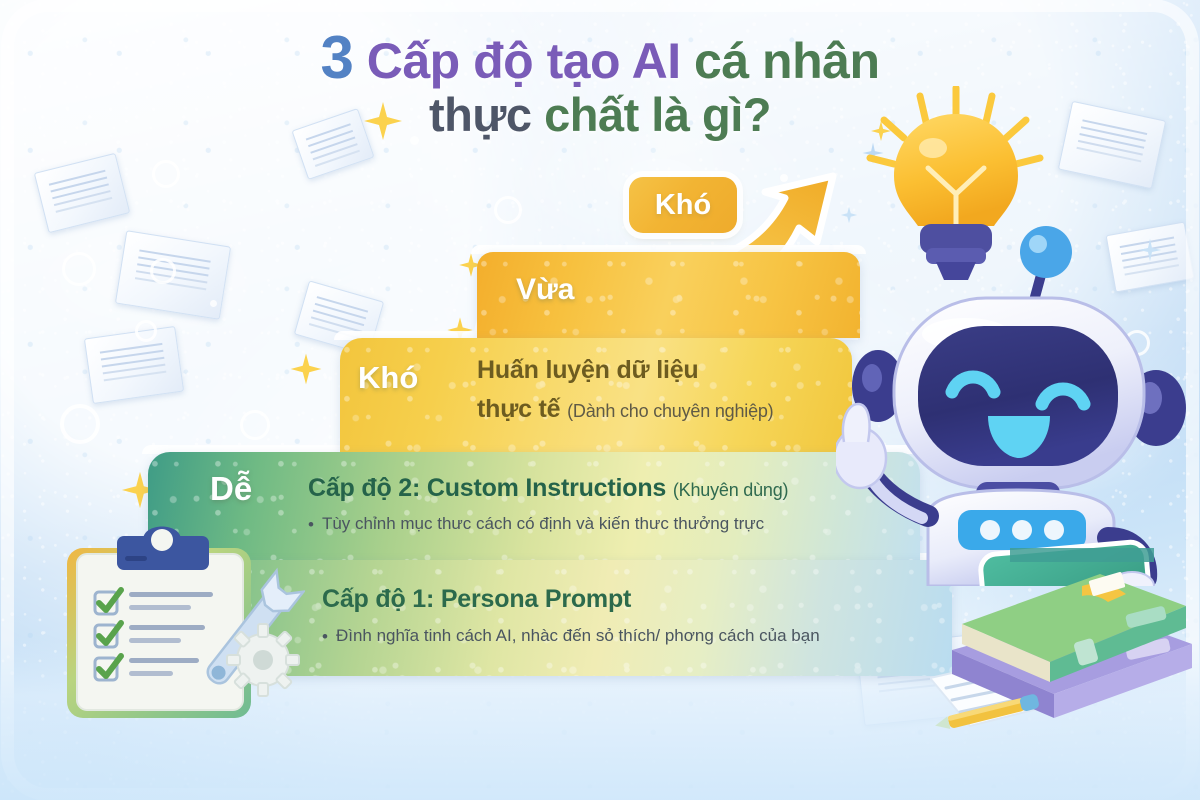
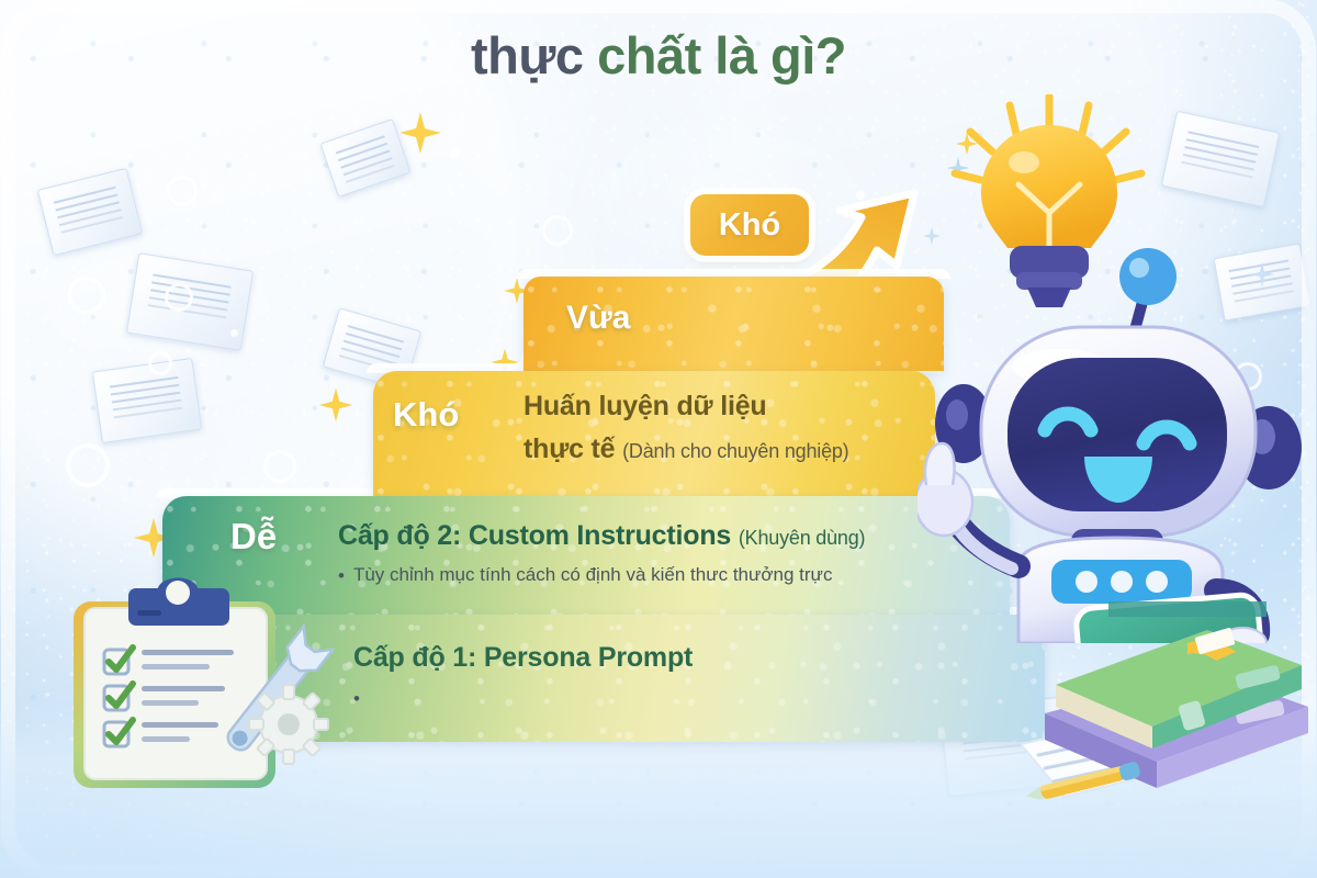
- 3 Cấp độ tạo AI cá nhân
  thực chất là gì?
  Vừa
  Khó
  Huấn luyện dữ liệu
  thực tế (Dành cho chuyên nghiệp)
  Dễ
  Cấp độ 2: Custom Instructions (Khuyên dùng)
  •
- Tùy chỉnh mục thưc cách có định và kiến thưc thưởng trực
+ Tùy chỉnh mục tính cách có định và kiến thưc thưởng trực
  Cấp độ 1: Persona Prompt
  •
- Đình nghĩa tinh cách AI, nhàc đến sỏ thích/ phơng cách của bạn
  Khó
